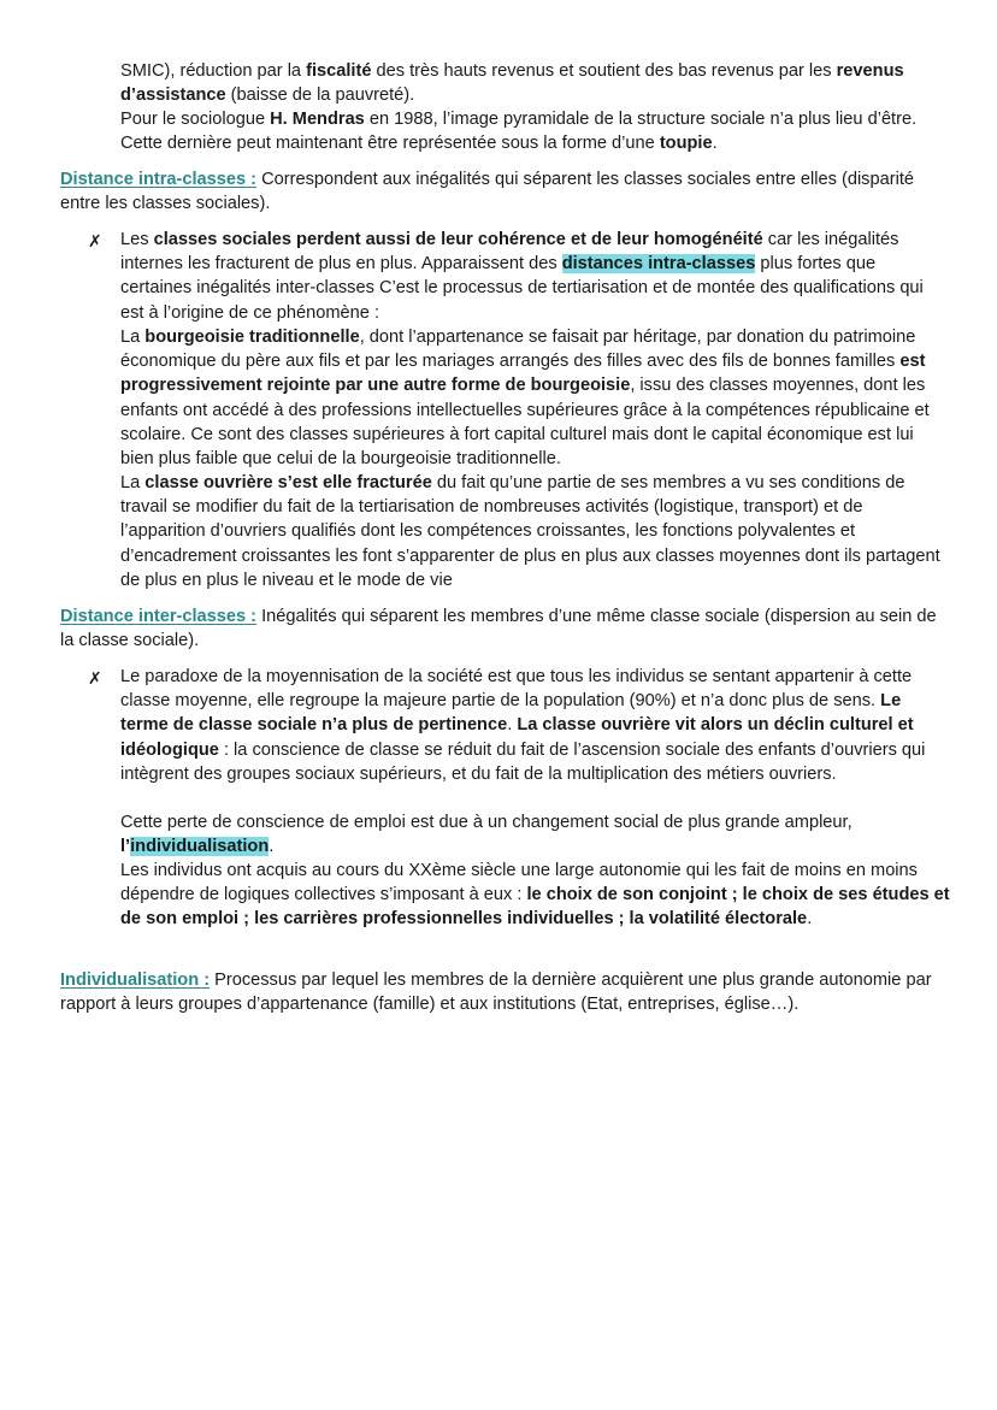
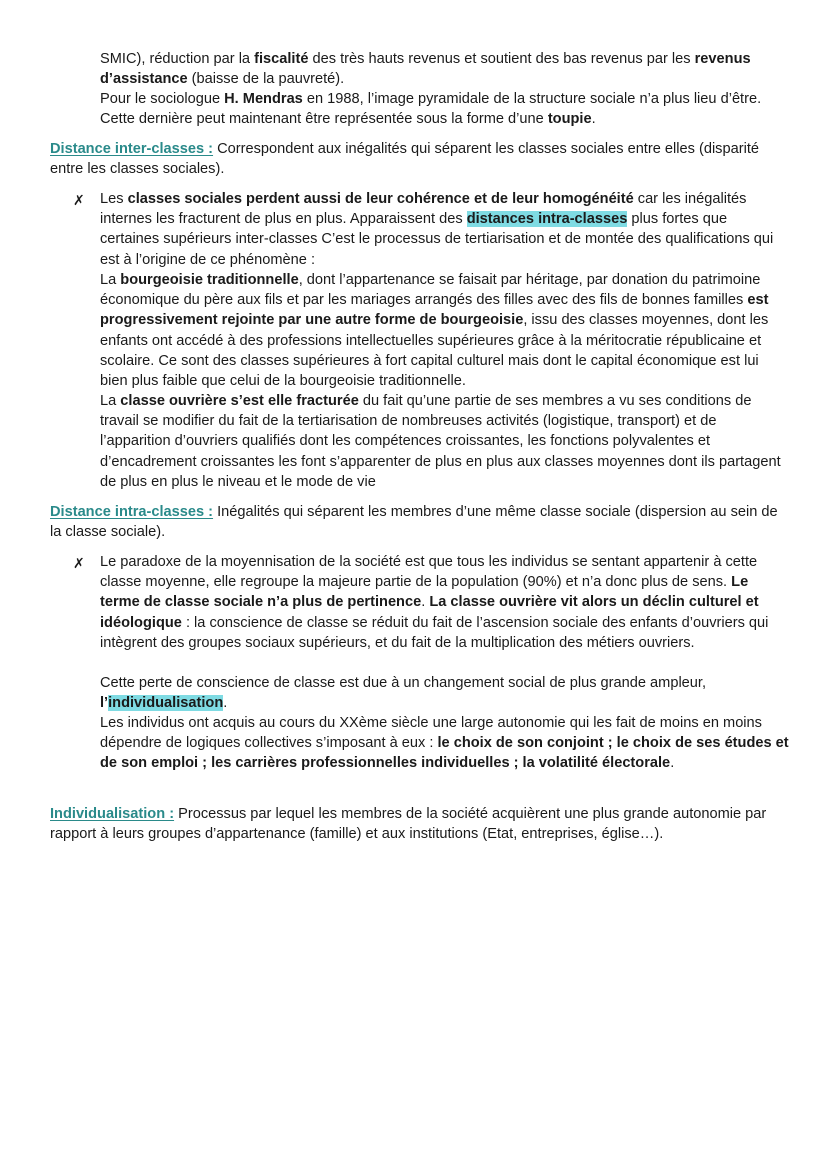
  SMIC), réduction par la fiscalité des très hauts revenus et soutient des bas revenus par les revenus d’assistance (baisse de la pauvreté).
  Pour le sociologue H. Mendras en 1988, l’image pyramidale de la structure sociale n’a plus lieu d’être. Cette dernière peut maintenant être représentée sous la forme d’une toupie.
- Distance intra-classes : Correspondent aux inégalités qui séparent les classes sociales entre elles (disparité entre les classes sociales).
+ Distance inter-classes : Correspondent aux inégalités qui séparent les classes sociales entre elles (disparité entre les classes sociales).
  ✗
- Les classes sociales perdent aussi de leur cohérence et de leur homogénéité car les inégalités internes les fracturent de plus en plus. Apparaissent des distances intra-classes plus fortes que certaines inégalités inter-classes C’est le processus de tertiarisation et de montée des qualifications qui est à l’origine de ce phénomène :
+ Les classes sociales perdent aussi de leur cohérence et de leur homogénéité car les inégalités internes les fracturent de plus en plus. Apparaissent des distances intra-classes plus fortes que certaines supérieurs inter-classes C’est le processus de tertiarisation et de montée des qualifications qui est à l’origine de ce phénomène :
- La bourgeoisie traditionnelle, dont l’appartenance se faisait par héritage, par donation du patrimoine économique du père aux fils et par les mariages arrangés des filles avec des fils de bonnes familles est progressivement rejointe par une autre forme de bourgeoisie, issu des classes moyennes, dont les enfants ont accédé à des professions intellectuelles supérieures grâce à la compétences républicaine et scolaire. Ce sont des classes supérieures à fort capital culturel mais dont le capital économique est lui bien plus faible que celui de la bourgeoisie traditionnelle.
+ La bourgeoisie traditionnelle, dont l’appartenance se faisait par héritage, par donation du patrimoine économique du père aux fils et par les mariages arrangés des filles avec des fils de bonnes familles est progressivement rejointe par une autre forme de bourgeoisie, issu des classes moyennes, dont les enfants ont accédé à des professions intellectuelles supérieures grâce à la méritocratie républicaine et scolaire. Ce sont des classes supérieures à fort capital culturel mais dont le capital économique est lui bien plus faible que celui de la bourgeoisie traditionnelle.
  La classe ouvrière s’est elle fracturée du fait qu’une partie de ses membres a vu ses conditions de travail se modifier du fait de la tertiarisation de nombreuses activités (logistique, transport) et de l’apparition d’ouvriers qualifiés dont les compétences croissantes, les fonctions polyvalentes et d’encadrement croissantes les font s’apparenter de plus en plus aux classes moyennes dont ils partagent de plus en plus le niveau et le mode de vie
- Distance inter-classes : Inégalités qui séparent les membres d’une même classe sociale (dispersion au sein de la classe sociale).
+ Distance intra-classes : Inégalités qui séparent les membres d’une même classe sociale (dispersion au sein de la classe sociale).
  ✗
  Le paradoxe de la moyennisation de la société est que tous les individus se sentant appartenir à cette classe moyenne, elle regroupe la majeure partie de la population (90%) et n’a donc plus de sens. Le terme de classe sociale n’a plus de pertinence. La classe ouvrière vit alors un déclin culturel et idéologique : la conscience de classe se réduit du fait de l’ascension sociale des enfants d’ouvriers qui intègrent des groupes sociaux supérieurs, et du fait de la multiplication des métiers ouvriers.
- Cette perte de conscience de emploi est due à un changement social de plus grande ampleur, l’individualisation.
+ Cette perte de conscience de classe est due à un changement social de plus grande ampleur, l’individualisation.
  Les individus ont acquis au cours du XXème siècle une large autonomie qui les fait de moins en moins dépendre de logiques collectives s’imposant à eux : le choix de son conjoint ; le choix de ses études et de son emploi ; les carrières professionnelles individuelles ; la volatilité électorale.
- Individualisation : Processus par lequel les membres de la dernière acquièrent une plus grande autonomie par rapport à leurs groupes d’appartenance (famille) et aux institutions (Etat, entreprises, église…).
+ Individualisation : Processus par lequel les membres de la société acquièrent une plus grande autonomie par rapport à leurs groupes d’appartenance (famille) et aux institutions (Etat, entreprises, église…).
